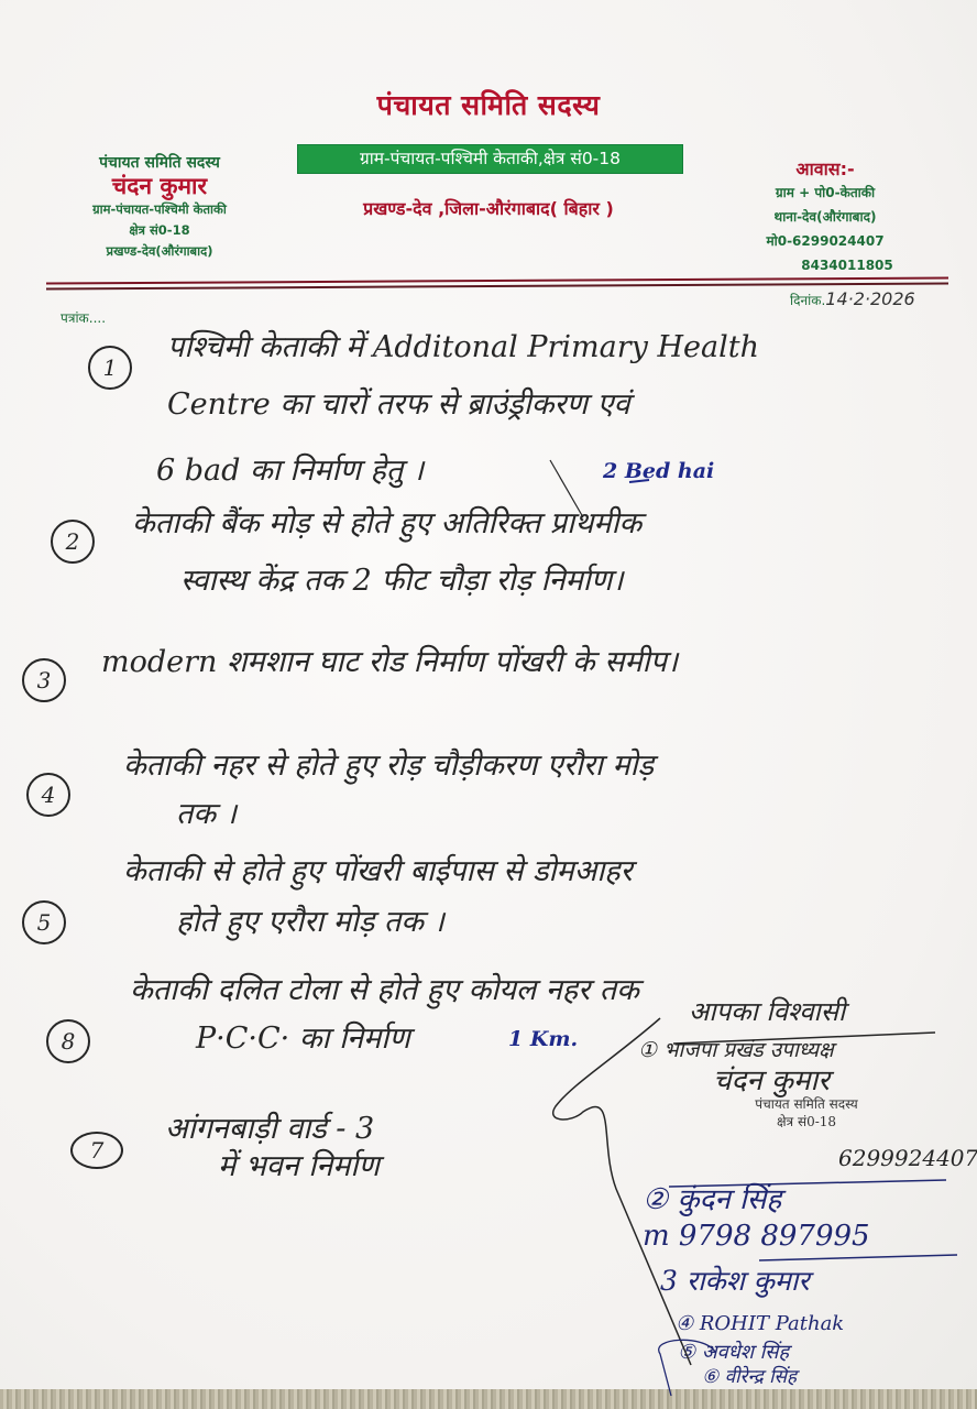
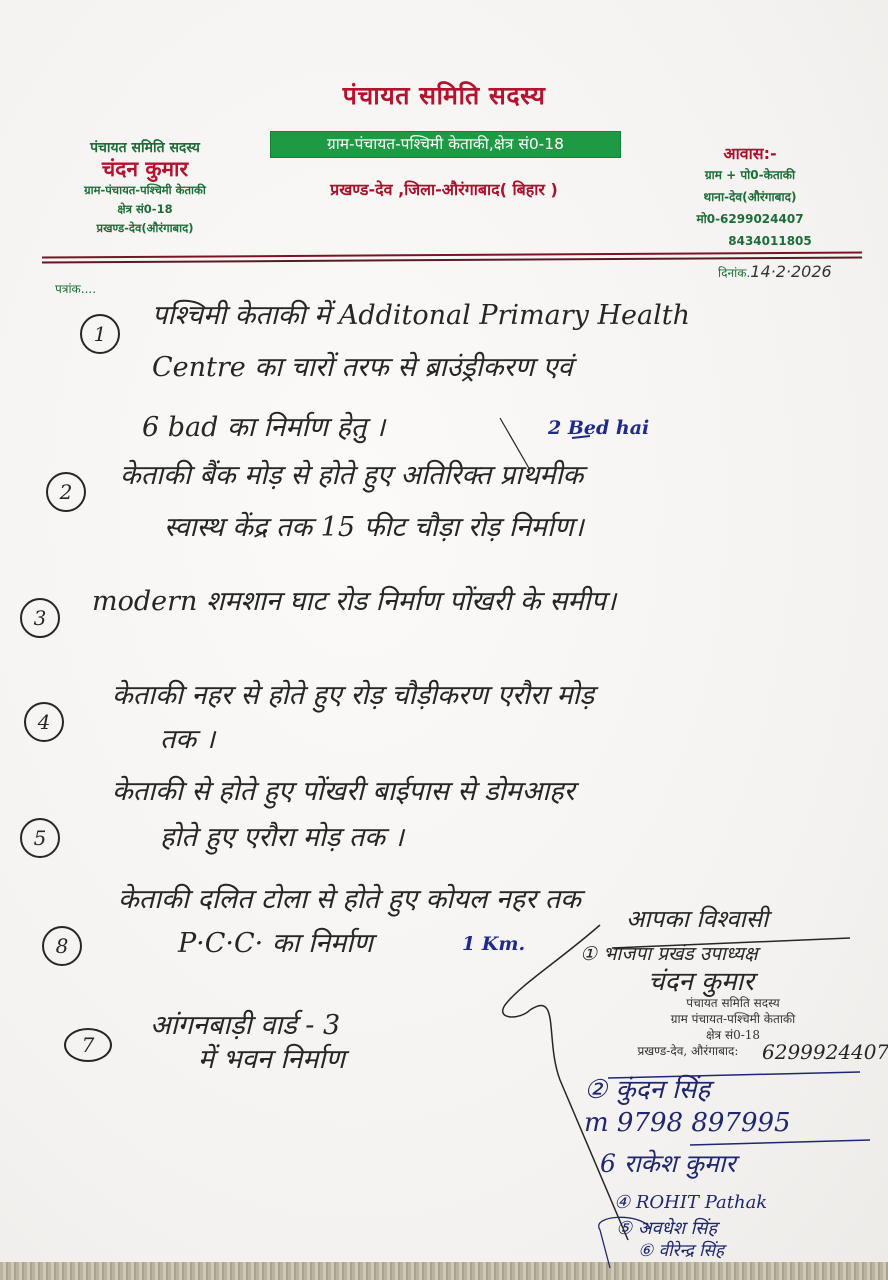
  पंचायत समिति सदस्य
  ग्राम-पंचायत-पश्चिमी केताकी,क्षेत्र सं0-18
  प्रखण्ड-देव ,जिला-औरंगाबाद( बिहार )
  पंचायत समिति सदस्य
  चंदन कुमार
  ग्राम-पंचायत-पश्चिमी केताकी
  क्षेत्र सं0-18
  प्रखण्ड-देव(औरंगाबाद)
  आवास:-
  ग्राम + पो0-केताकी
  थाना-देव(औरंगाबाद)
  मो0-6299024407
  8434011805
  पत्रांक....
  दिनांक.14·2·2026
  1
  पश्चिमी केताकी में Additonal Primary Health
  Centre का चारों तरफ से ब्राउंड्रीकरण एवं
  6 bad का निर्माण हेतु ।
  2 Bed hai
  2
  केताकी बैंक मोड़ से होते हुए अतिरिक्त प्राथमीक
- स्वास्थ केंद्र तक 2 फीट चौड़ा रोड़ निर्माण।
+ स्वास्थ केंद्र तक 15 फीट चौड़ा रोड़ निर्माण।
  3
  modern शमशान घाट रोड निर्माण पोंखरी के समीप।
  4
  केताकी नहर से होते हुए रोड़ चौड़ीकरण एरौरा मोड़
  तक ।
  5
  केताकी से होते हुए पोंखरी बाईपास से डोमआहर
  होते हुए एरौरा मोड़ तक ।
  8
  केताकी दलित टोला से होते हुए कोयल नहर तक
  P·C·C· का निर्माण
  1 Km.
  7
  आंगनबाड़ी वार्ड - 3
  में भवन निर्माण
  आपका विश्वासी
  ① भाजपा प्रखंड उपाध्यक्ष
  चंदन कुमार
  पंचायत समिति सदस्य
+ ग्राम पंचायत-पश्चिमी केताकी
  क्षेत्र सं0-18
+ प्रखण्ड-देव, औरंगाबाद:
  6299924407
  ② कुंदन सिंह
  m 9798 897995
- 3 राकेश कुमार
+ 6 राकेश कुमार
  ④ ROHIT Pathak
  ⑤ अवधेश सिंह
  ⑥ वीरेन्द्र सिंह
